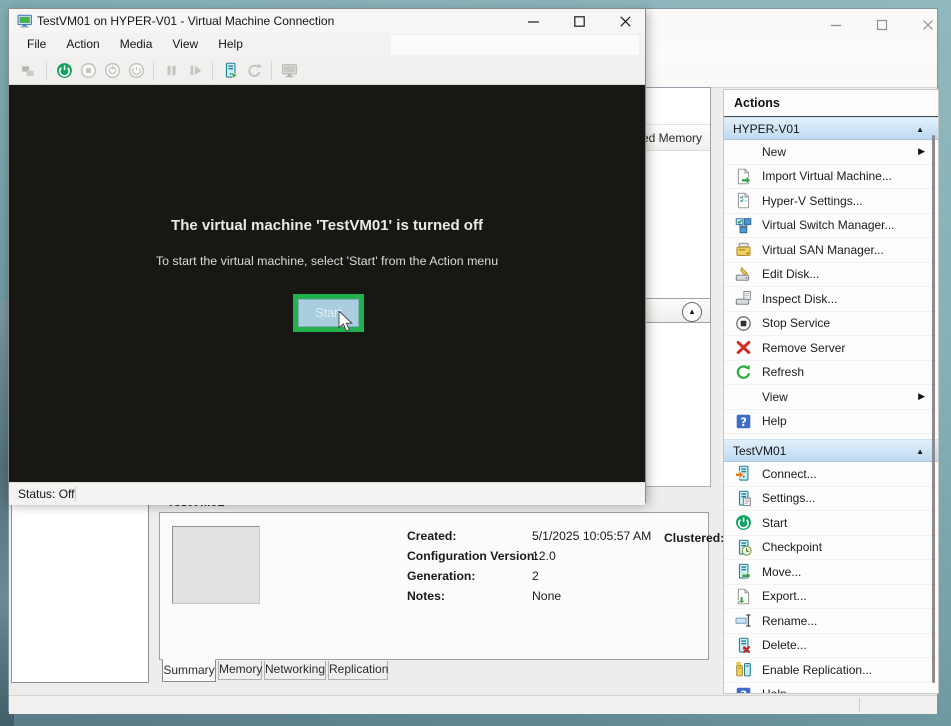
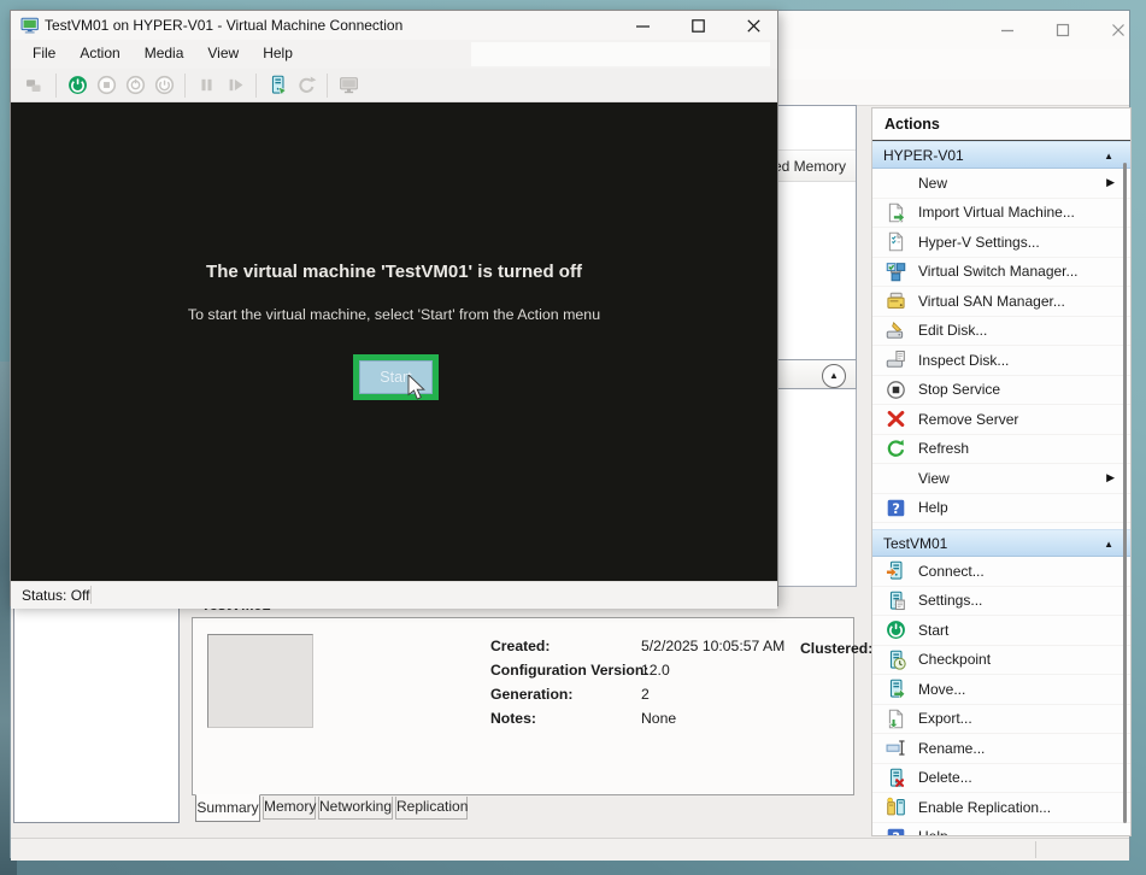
  ▲
  Created:
- 5/1/2025 10:05:57 AM
+ 5/2/2025 10:05:57 AM
  Configuration Version:
  12.0
  Generation:
  2
  Notes:
  None
  Clustered
  Summary
  Memory
  Networking
  Replication
  Actions
  HYPER-V01
  ▲
  New
  ▶
  Import Virtual Machine...
  Hyper-V Settings...
  Virtual Switch Manager...
  Virtual SAN Manager...
  Edit Disk...
  Inspect Disk...
  Stop Service
  Remove Server
  Refresh
  View
  ▶
  ?
  Help
  TestVM01
  ▲
  Connect...
  Settings...
  Start
  Checkpoint
  Move...
  Export...
  Rename...
  Delete...
  Enable Replication...
  TestVM01 on HYPER-V01 - Virtual Machine Connection
  File Action Media View Help
  The virtual machine 'TestVM01' is turned off
  To start the virtual machine, select 'Start' from the Action menu
  Star
  Status: Off
